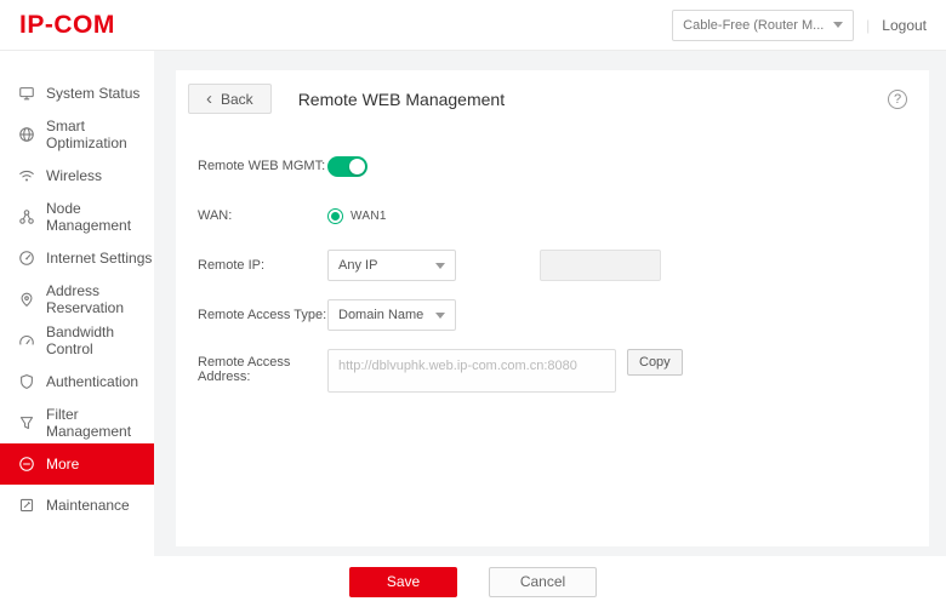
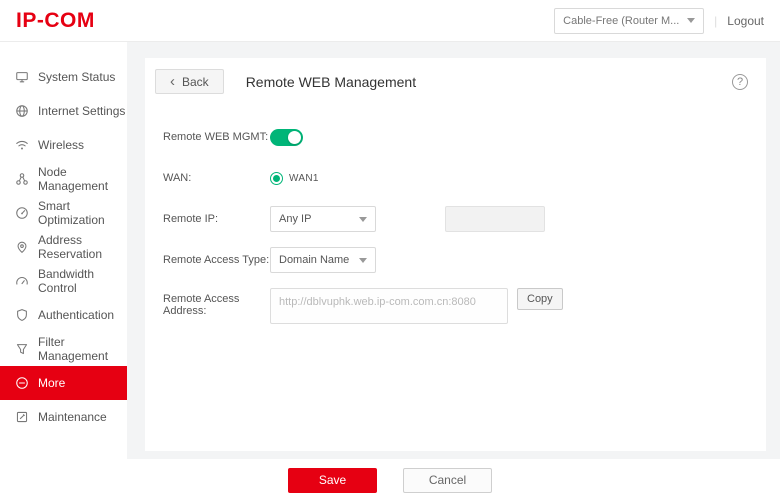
  IP-COM
  Cable-Free (Router M...
  |
  Logout
  System Status
- Smart Optimization
+ Internet Settings
  Wireless
  Node Management
- Internet Settings
+ Smart Optimization
  Address Reservation
  Bandwidth Control
  Authentication
  Filter Management
  More
  Maintenance
  ‹
  Back
  Remote WEB Management
  ?
  Remote WEB MGMT:
  WAN:
  WAN1
  Remote IP:
  Any IP
  Remote Access Type:
  Domain Name
  Remote Access Address:
  http://dblvuphk.web.ip-com.com.cn:8080
  Copy
  Save
  Cancel
